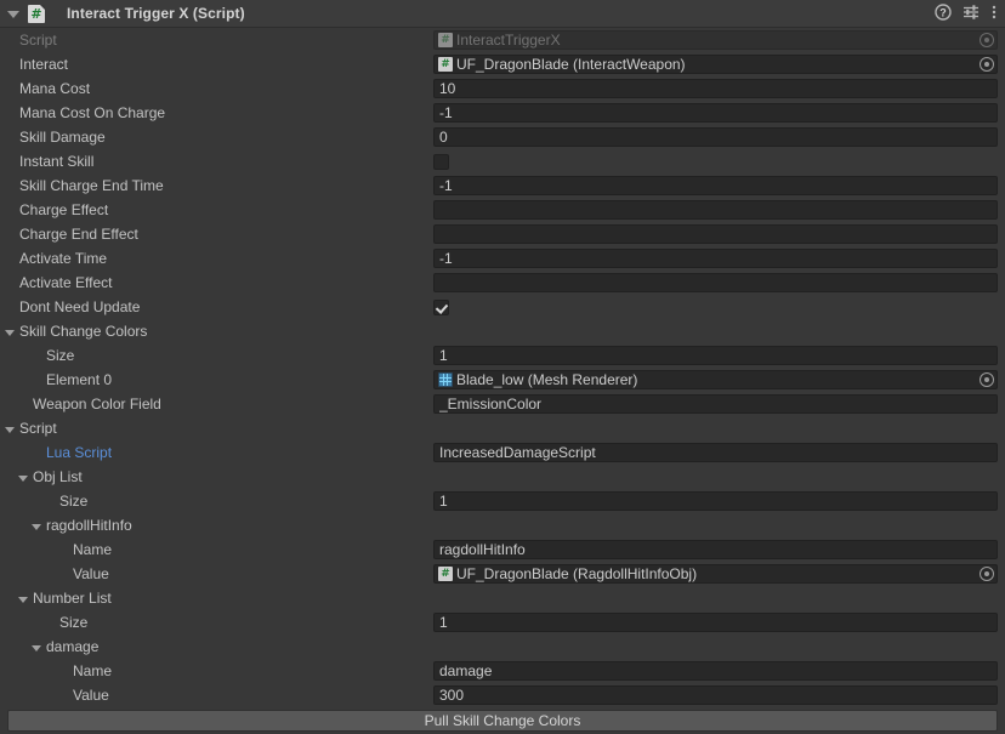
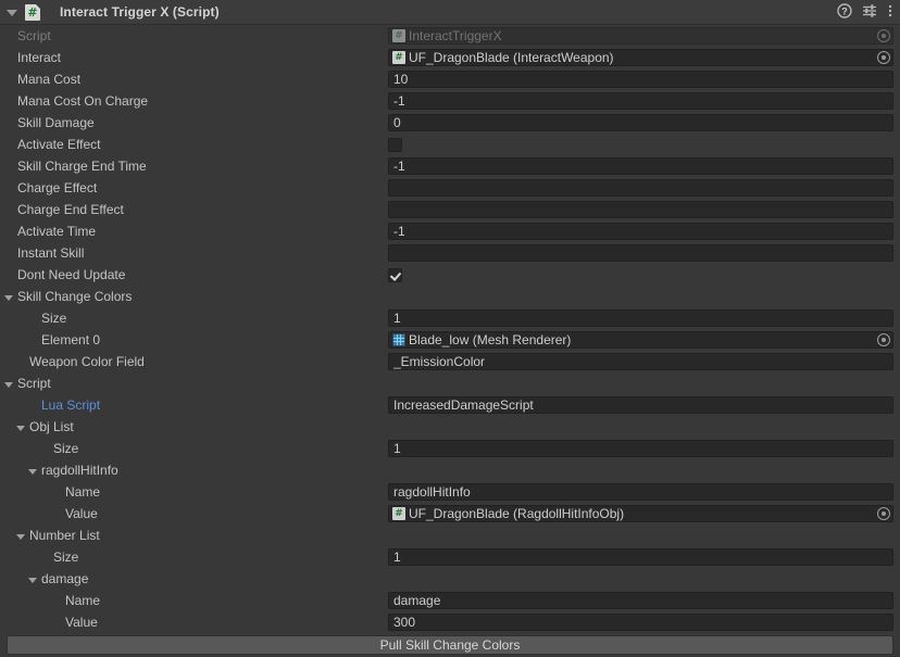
  #
  Interact Trigger X (Script)
  ?
  Script
  #
  InteractTriggerX
  Interact
  #
  UF_DragonBlade (InteractWeapon)
  Mana Cost
  10
  Mana Cost On Charge
  -1
  Skill Damage
  0
- Instant Skill
+ Activate Effect
  Skill Charge End Time
  -1
  Charge Effect
  Charge End Effect
  Activate Time
  -1
- Activate Effect
+ Instant Skill
  Dont Need Update
  Skill Change Colors
  Size
  1
  Element 0
  Blade_low (Mesh Renderer)
  Weapon Color Field
  _EmissionColor
  Script
  Lua Script
  IncreasedDamageScript
  Obj List
  Size
  1
  ragdollHitInfo
  Name
  ragdollHitInfo
  Value
  #
  UF_DragonBlade (RagdollHitInfoObj)
  Number List
  Size
  1
  damage
  Name
  damage
  Value
  300
  Pull Skill Change Colors
